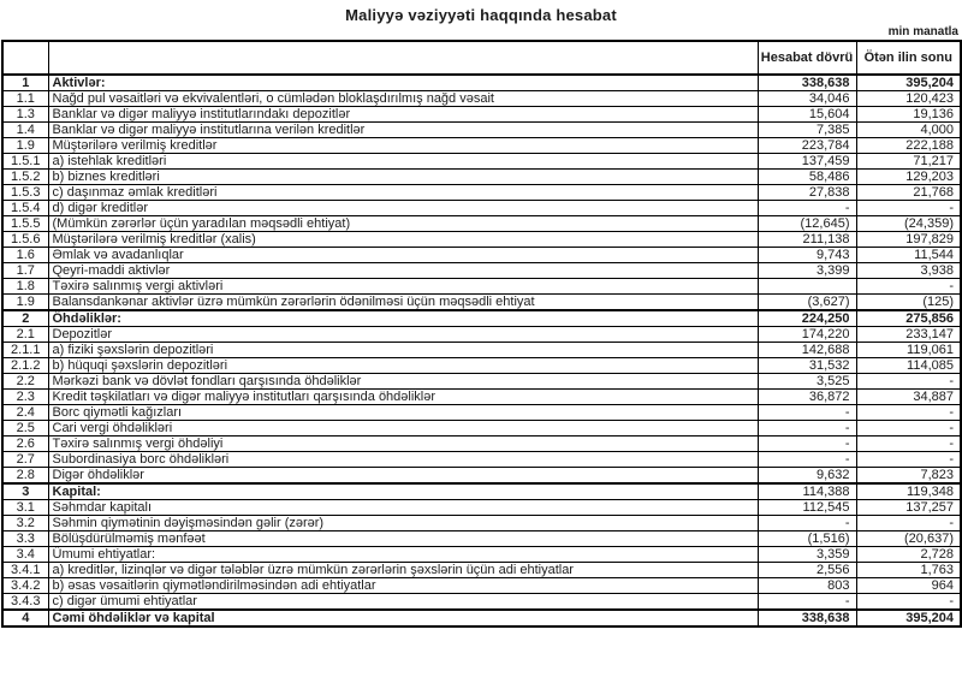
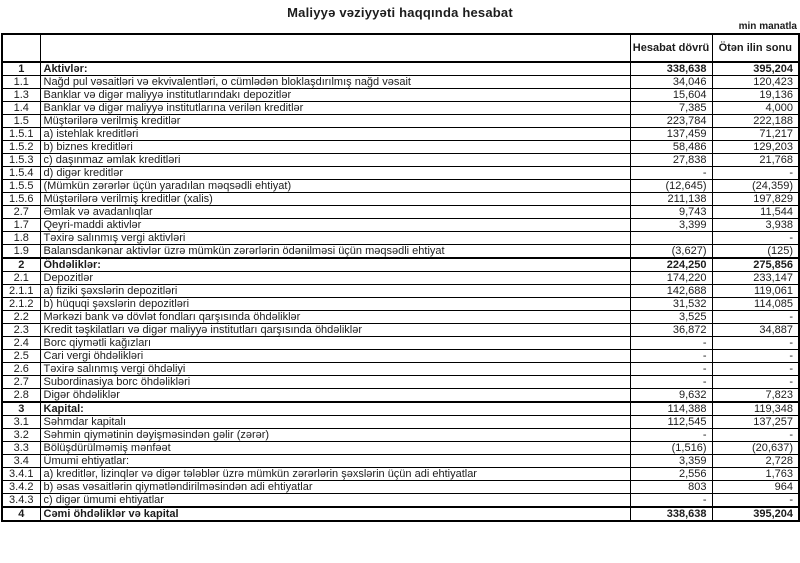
  Maliyyə vəziyyəti haqqında hesabat
  min manatla
  		Hesabat dövrü	Ötən ilin sonu
  1	Aktivlər:	338,638	395,204
  1.1	Nağd pul vəsaitləri və ekvivalentləri, o cümlədən bloklaşdırılmış nağd vəsait	34,046	120,423
  1.3	Banklar və digər maliyyə institutlarındakı depozitlər	15,604	19,136
  1.4	Banklar və digər maliyyə institutlarına verilən kreditlər	7,385	4,000
- 1.9	Müştərilərə verilmiş kreditlər	223,784	222,188
+ 1.5	Müştərilərə verilmiş kreditlər	223,784	222,188
  1.5.1	a) istehlak kreditləri	137,459	71,217
  1.5.2	b) biznes kreditləri	58,486	129,203
  1.5.3	c) daşınmaz əmlak kreditləri	27,838	21,768
  1.5.4	d) digər kreditlər	-	-
  1.5.5	(Mümkün zərərlər üçün yaradılan məqsədli ehtiyat)	(12,645)	(24,359)
  1.5.6	Müştərilərə verilmiş kreditlər (xalis)	211,138	197,829
- 1.6	Əmlak və avadanlıqlar	9,743	11,544
+ 2.7	Əmlak və avadanlıqlar	9,743	11,544
  1.7	Qeyri-maddi aktivlər	3,399	3,938
  1.8	Təxirə salınmış vergi aktivləri		-
  1.9	Balansdankənar aktivlər üzrə mümkün zərərlərin ödənilməsi üçün məqsədli ehtiyat	(3,627)	(125)
  2	Öhdəliklər:	224,250	275,856
  2.1	Depozitlər	174,220	233,147
  2.1.1	a) fiziki şəxslərin depozitləri	142,688	119,061
  2.1.2	b) hüquqi şəxslərin depozitləri	31,532	114,085
  2.2	Mərkəzi bank və dövlət fondları qarşısında öhdəliklər	3,525	-
  2.3	Kredit təşkilatları və digər maliyyə institutları qarşısında öhdəliklər	36,872	34,887
  2.4	Borc qiymətli kağızları	-	-
  2.5	Cari vergi öhdəlikləri	-	-
  2.6	Təxirə salınmış vergi öhdəliyi	-	-
  2.7	Subordinasiya borc öhdəlikləri	-	-
  2.8	Digər öhdəliklər	9,632	7,823
  3	Kapital:	114,388	119,348
  3.1	Səhmdar kapitalı	112,545	137,257
  3.2	Səhmin qiymətinin dəyişməsindən gəlir (zərər)	-	-
  3.3	Bölüşdürülməmiş mənfəət	(1,516)	(20,637)
  3.4	Ümumi ehtiyatlar:	3,359	2,728
  3.4.1	a) kreditlər, lizinqlər və digər tələblər üzrə mümkün zərərlərin şəxslərin üçün adi ehtiyatlar	2,556	1,763
  3.4.2	b) əsas vəsaitlərin qiymətləndirilməsindən adi ehtiyatlar	803	964
  3.4.3	c) digər ümumi ehtiyatlar	-	-
  4	Cəmi öhdəliklər və kapital	338,638	395,204
